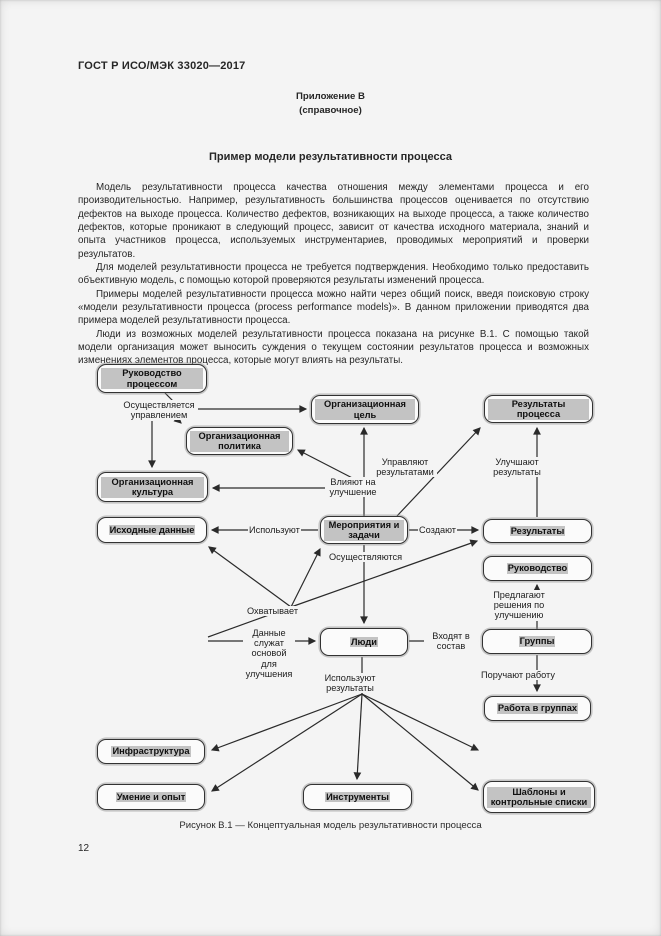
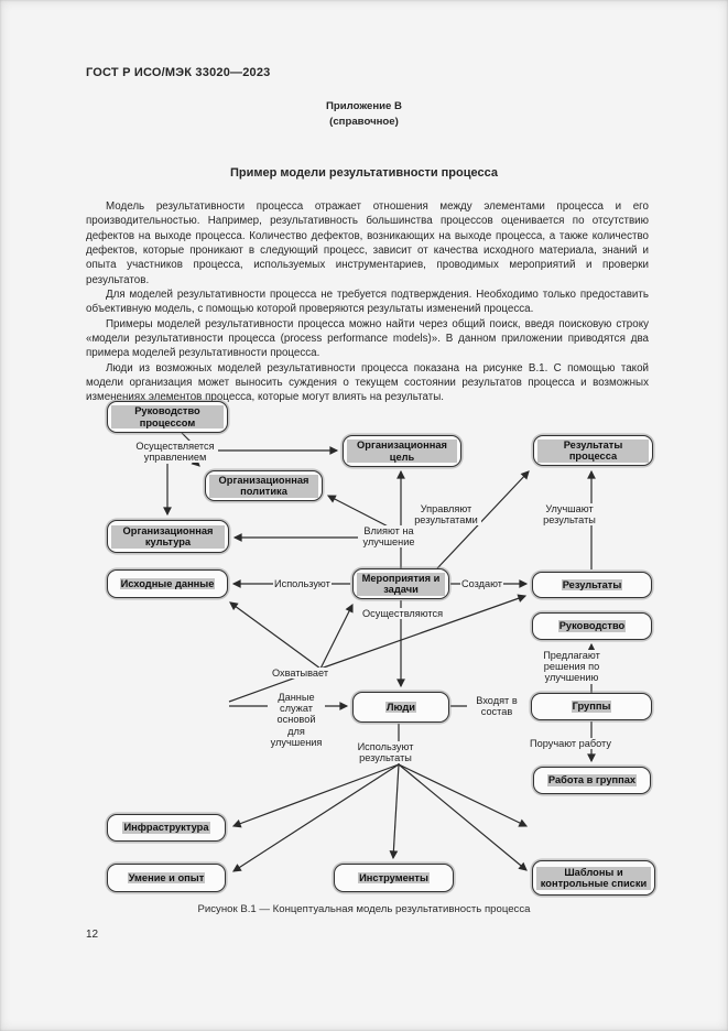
- ГОСТ Р ИСО/МЭК 33020—2017
+ ГОСТ Р ИСО/МЭК 33020—2023
  Приложение В
  (справочное)
  Пример модели результативности процесса
- Модель результативности процесса качества отношения между элементами процесса и его производительностью. Например, результативность большинства процессов оценивается по отсутствию дефектов на выходе процесса. Количество дефектов, возникающих на выходе процесса, а также количество дефектов, которые проникают в следующий процесс, зависит от качества исходного материала, знаний и опыта участников процесса, используемых инструментариев, проводимых мероприятий и проверки результатов.
+ Модель результативности процесса отражает отношения между элементами процесса и его производительностью. Например, результативность большинства процессов оценивается по отсутствию дефектов на выходе процесса. Количество дефектов, возникающих на выходе процесса, а также количество дефектов, которые проникают в следующий процесс, зависит от качества исходного материала, знаний и опыта участников процесса, используемых инструментариев, проводимых мероприятий и проверки результатов.
  Для моделей результативности процесса не требуется подтверждения. Необходимо только предоставить объективную модель, с помощью которой проверяются результаты изменений процесса.
  Примеры моделей результативности процесса можно найти через общий поиск, введя поисковую строку «модели результативности процесса (process performance models)». В данном приложении приводятся два примера моделей результативности процесса.
  Люди из возможных моделей результативности процесса показана на рисунке В.1. С помощью такой модели организация может выносить суждения о текущем состоянии результатов процесса и возможных изменениях элементов процесса, которые могут влиять на результаты.
  Руководство процессом
  Организационная цель
  Результаты процесса
  Организационная политика
  Организационная культура
  Исходные данные
  Мероприятия и задачи
  Результаты
  Руководство
  Люди
  Группы
  Работа в группах
  Инфраструктура
  Умение и опыт
  Инструменты
  Шаблоны и контрольные списки
  Осуществляется управлением
  Влияют на улучшение
  Управляют результатами
  Улучшают результаты
  Используют
  Создают
  Осуществляются
  Охватывает
  Данные служат основой для улучшения
  Входят в состав
  Предлагают решения по улучшению
  Поручают работу
  Используют результаты
- Рисунок В.1 — Концептуальная модель результативности процесса
+ Рисунок В.1 — Концептуальная модель результативность процесса
  12
